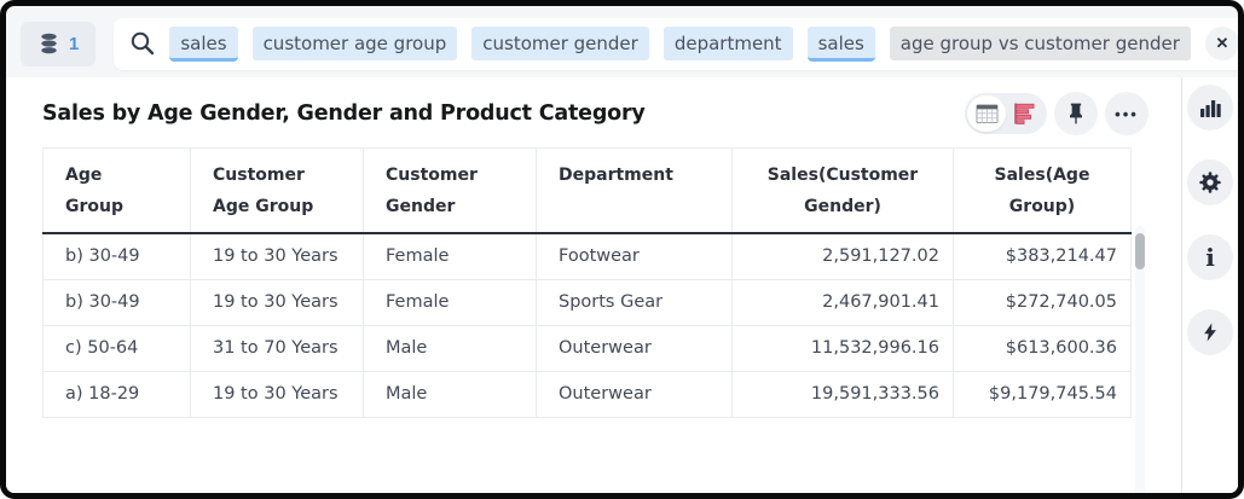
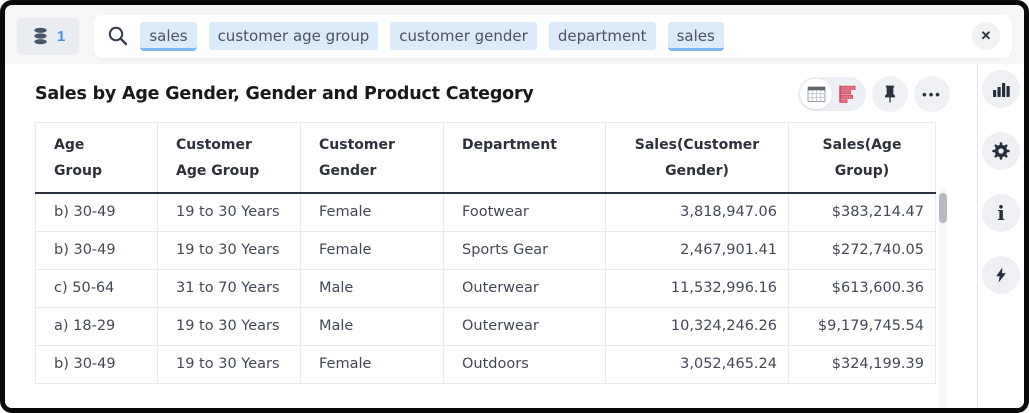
  1
  sales
  customer age group
  customer gender
  department
  sales
- age group vs customer gender
  ✕
  Sales by Age Gender, Gender and Product Category
  •••
  Age Group	Customer Age Group	Customer Gender	Department	Sales(Customer Gender)	Sales(Age Group)
- b) 30-49	19 to 30 Years	Female	Footwear	2,591,127.02	$383,214.47
+ b) 30-49	19 to 30 Years	Female	Footwear	3,818,947.06	$383,214.47
  b) 30-49	19 to 30 Years	Female	Sports Gear	2,467,901.41	$272,740.05
  c) 50-64	31 to 70 Years	Male	Outerwear	11,532,996.16	$613,600.36
- a) 18-29	19 to 30 Years	Male	Outerwear	19,591,333.56	$9,179,745.54
+ a) 18-29	19 to 30 Years	Male	Outerwear	10,324,246.26	$9,179,745.54
+ b) 30-49	19 to 30 Years	Female	Outdoors	3,052,465.24	$324,199.39
  i
